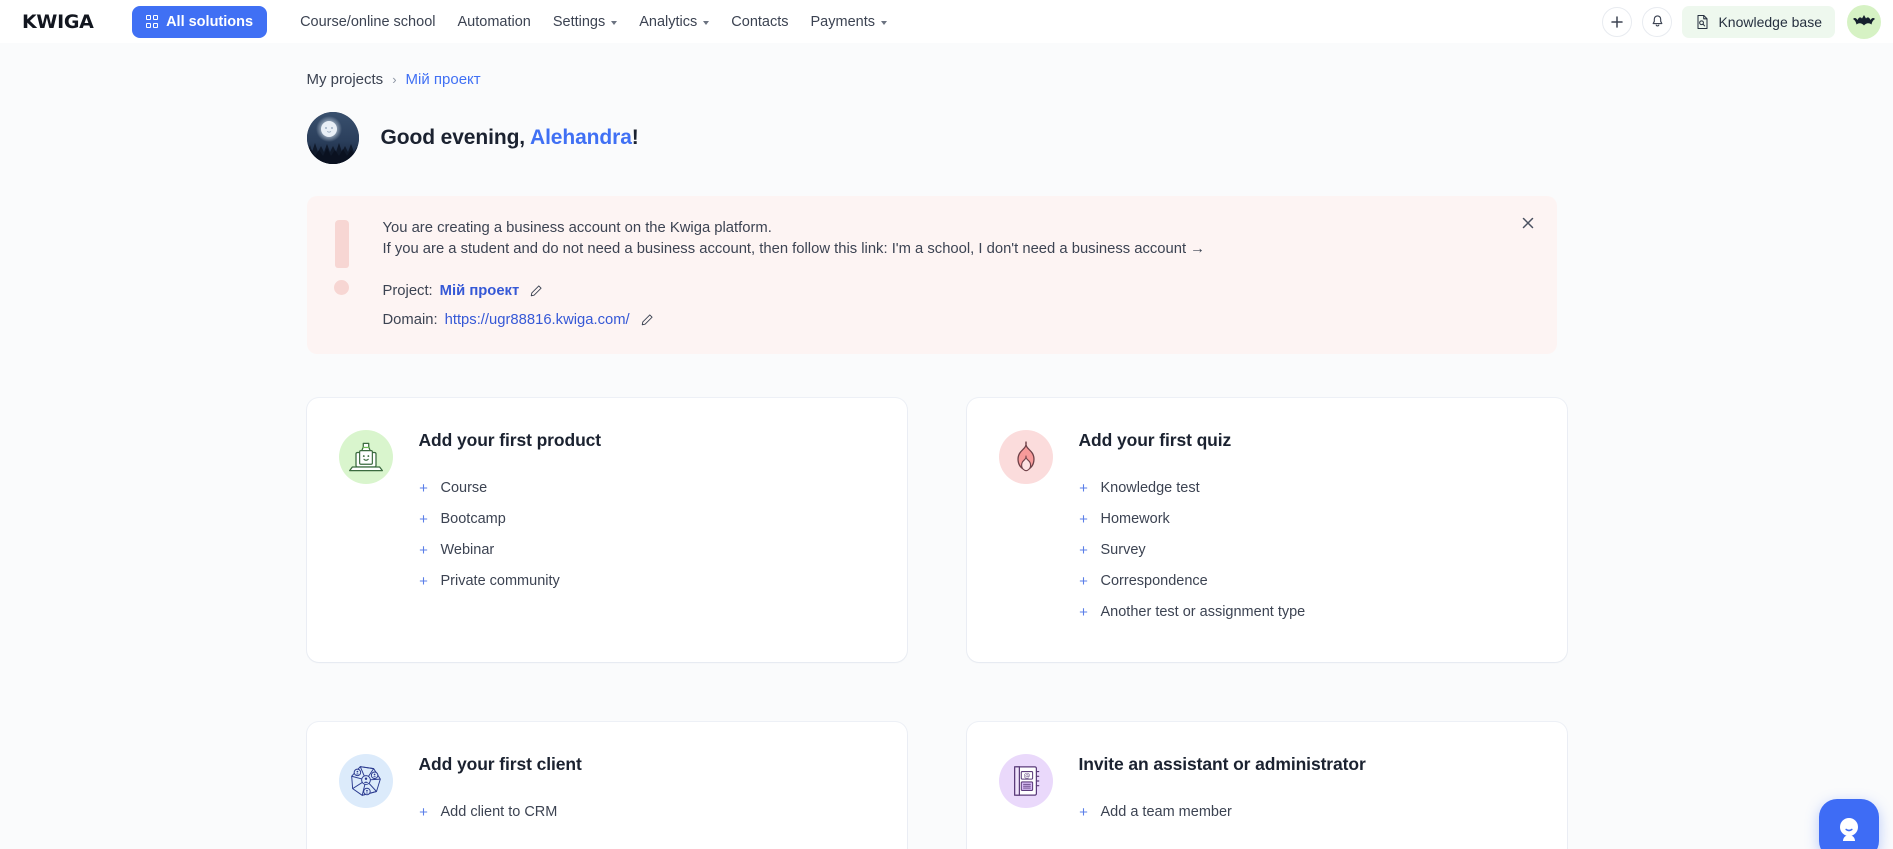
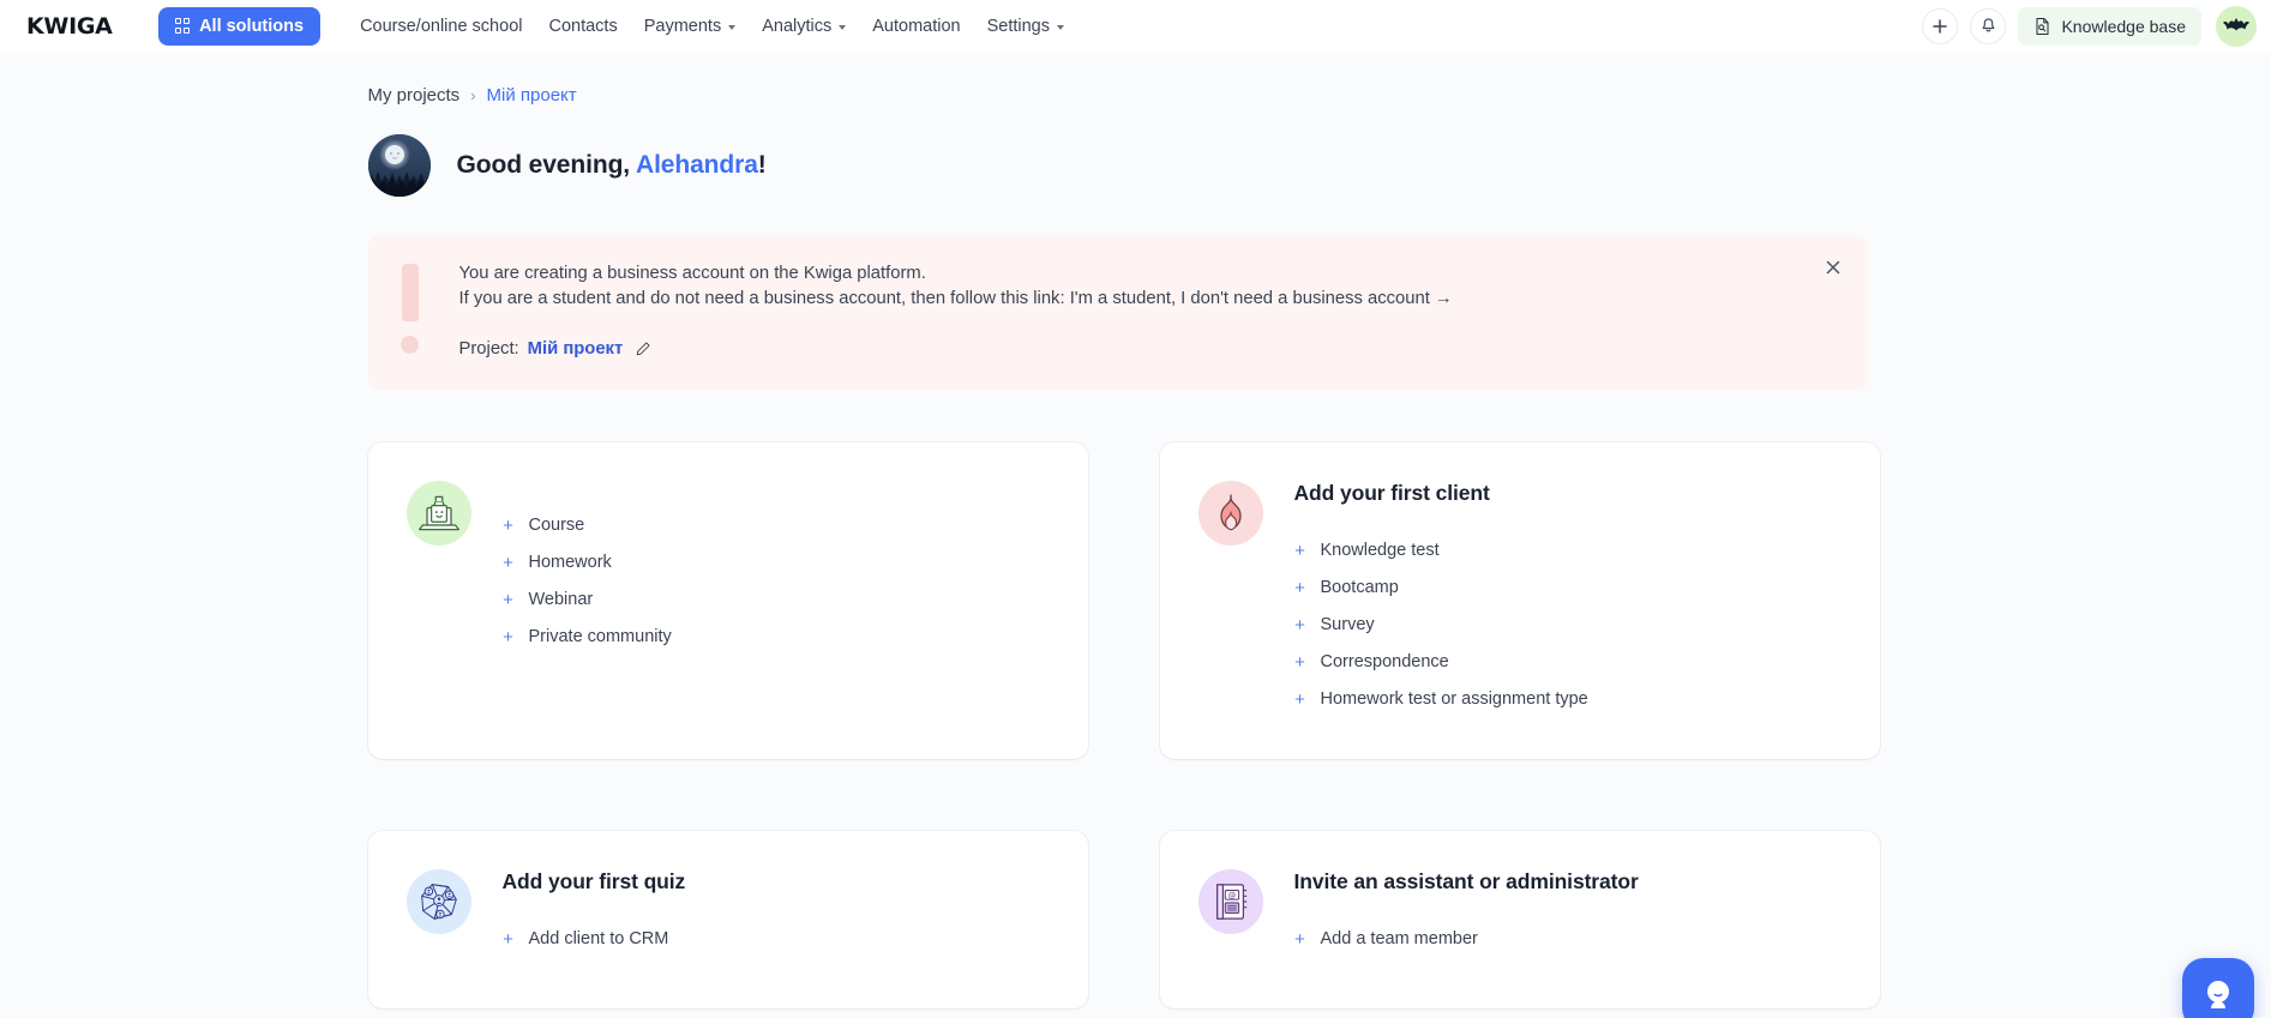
  KWIGA
  All solutions
  Course/online school
- Automation
+ Contacts
- Settings
+ Payments
  Analytics
- Contacts
+ Automation
- Payments
+ Settings
  Knowledge base
  My projects
  ›
  Мій проект
  Good evening, Alehandra!
  You are creating a business account on the Kwiga platform.
- If you are a student and do not need a business account, then follow this link: I'm a school, I don't need a business account →
+ If you are a student and do not need a business account, then follow this link: I'm a student, I don't need a business account →
  Project:
  Мій проект
- Domain:
- https://ugr88816.kwiga.com/
- Add your first product
  +
  Course
  +
- Bootcamp
+ Homework
  +
  Webinar
  +
  Private community
- Add your first quiz
+ Add your first client
  +
  Knowledge test
  +
- Homework
+ Bootcamp
  +
  Survey
  +
  Correspondence
  +
- Another test or assignment type
+ Homework test or assignment type
- Add your first client
+ Add your first quiz
  +
  Add client to CRM
  @
  Invite an assistant or administrator
  +
  Add a team member
